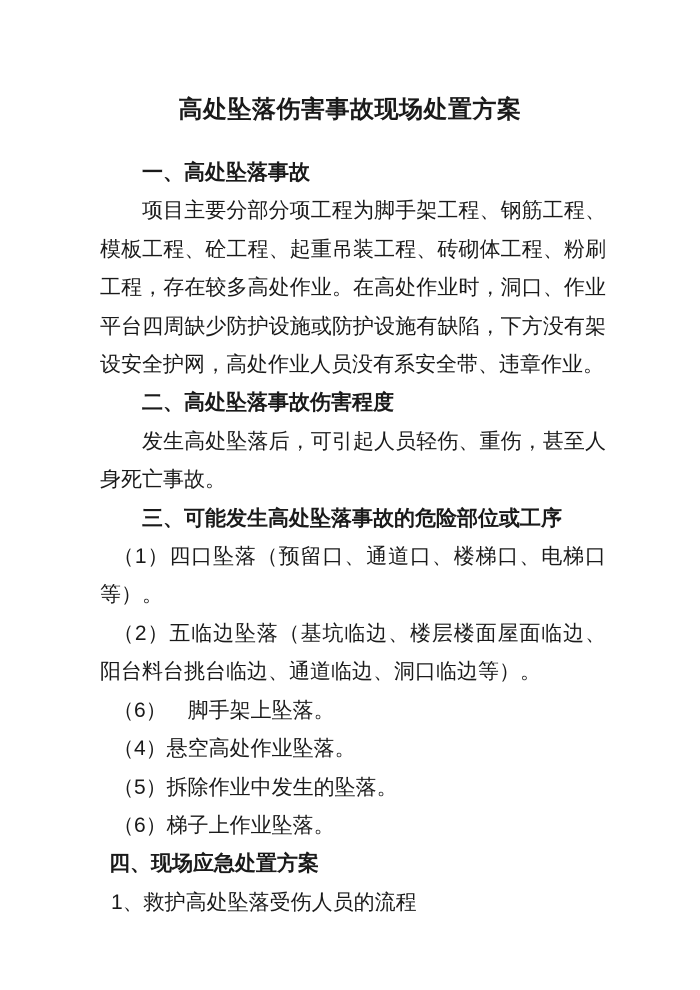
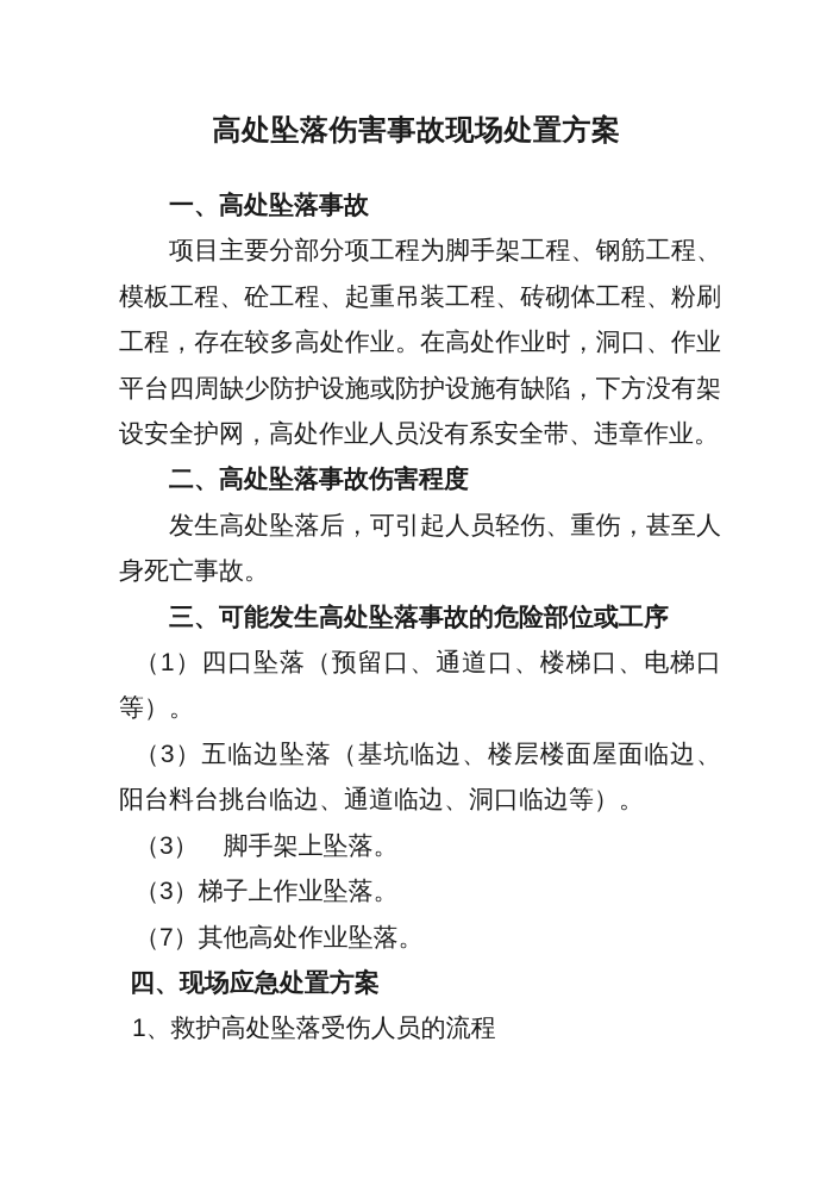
  高处坠落伤害事故现场处置方案
  一、高处坠落事故
  项目主要分部分项工程为脚手架工程、钢筋工程、模板工程、砼工程、起重吊装工程、砖砌体工程、粉刷工程，存在较多高处作业。在高处作业时，洞口、作业平台四周缺少防护设施或防护设施有缺陷，下方没有架设安全护网，高处作业人员没有系安全带、违章作业。
  二、高处坠落事故伤害程度
  发生高处坠落后，可引起人员轻伤、重伤，甚至人身死亡事故。
  三、可能发生高处坠落事故的危险部位或工序
  （1）四口坠落（预留口、通道口、楼梯口、电梯口等）。
- （2）五临边坠落（基坑临边、楼层楼面屋面临边、阳台料台挑台临边、通道临边、洞口临边等）。
+ （3）五临边坠落（基坑临边、楼层楼面屋面临边、阳台料台挑台临边、通道临边、洞口临边等）。
- （6） 脚手架上坠落。
+ （3） 脚手架上坠落。
- （4）悬空高处作业坠落。
- （5）拆除作业中发生的坠落。
- （6）梯子上作业坠落。
+ （3）梯子上作业坠落。
+ （7）其他高处作业坠落。
  四、现场应急处置方案
  1、救护高处坠落受伤人员的流程
